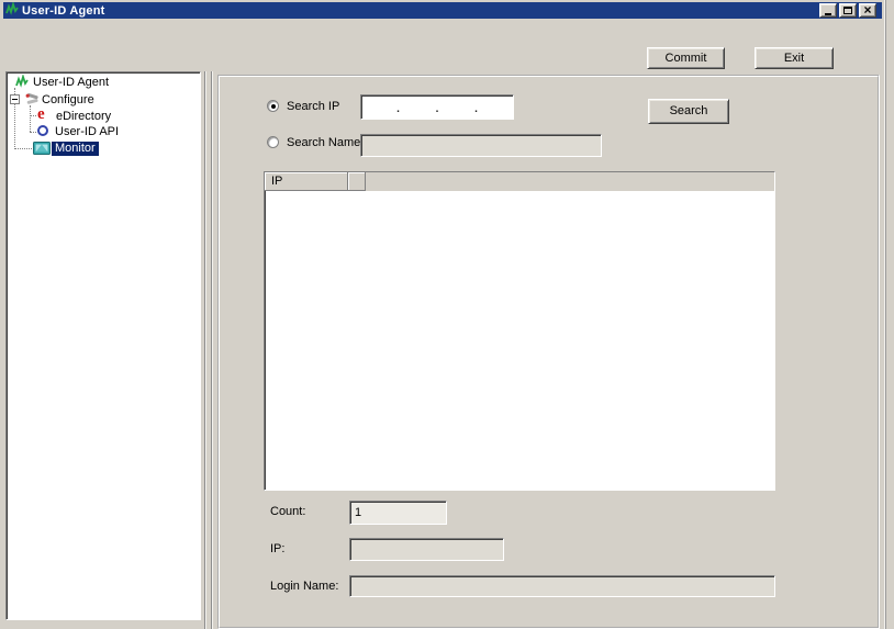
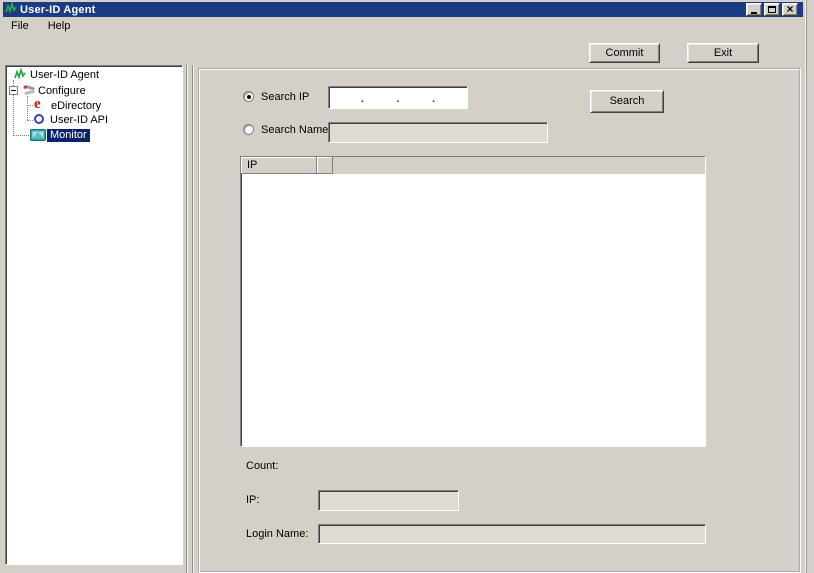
  User-ID Agent
  ×
+ File
+ Help
  Commit
  Exit
  User-ID Agent
  Configure
  e
  eDirectory
  User-ID API
  Monitor
  Search IP
  .
  .
  .
  Search
  Search Name
  IP
  Count:
- 1
  IP:
  Login Name:
